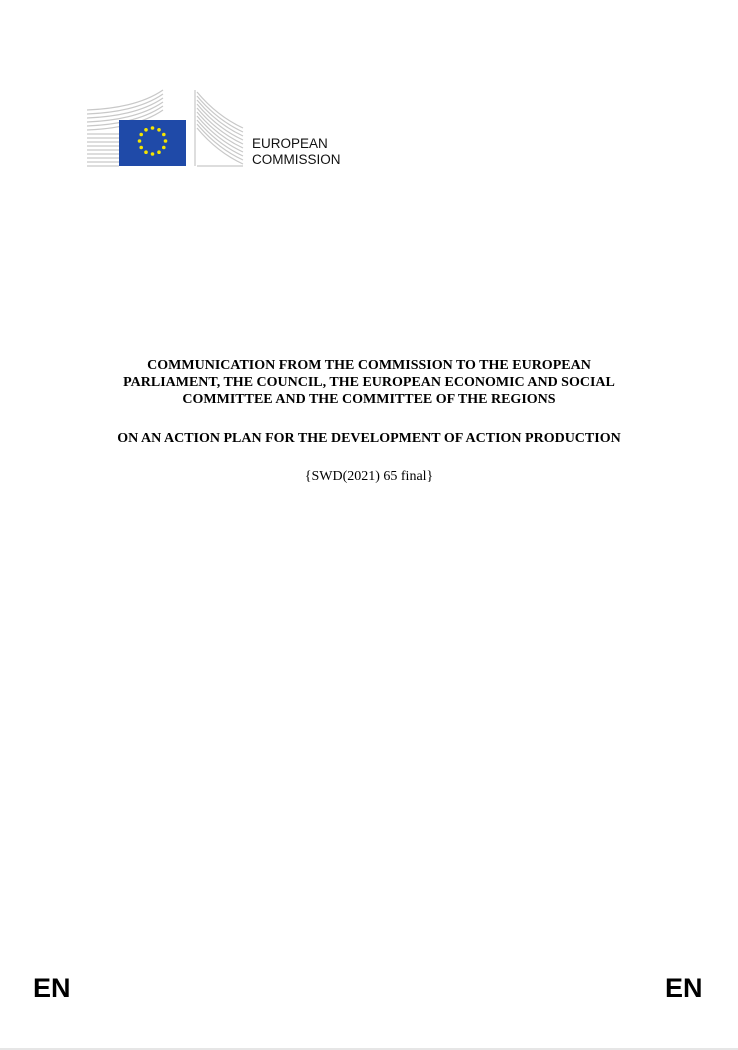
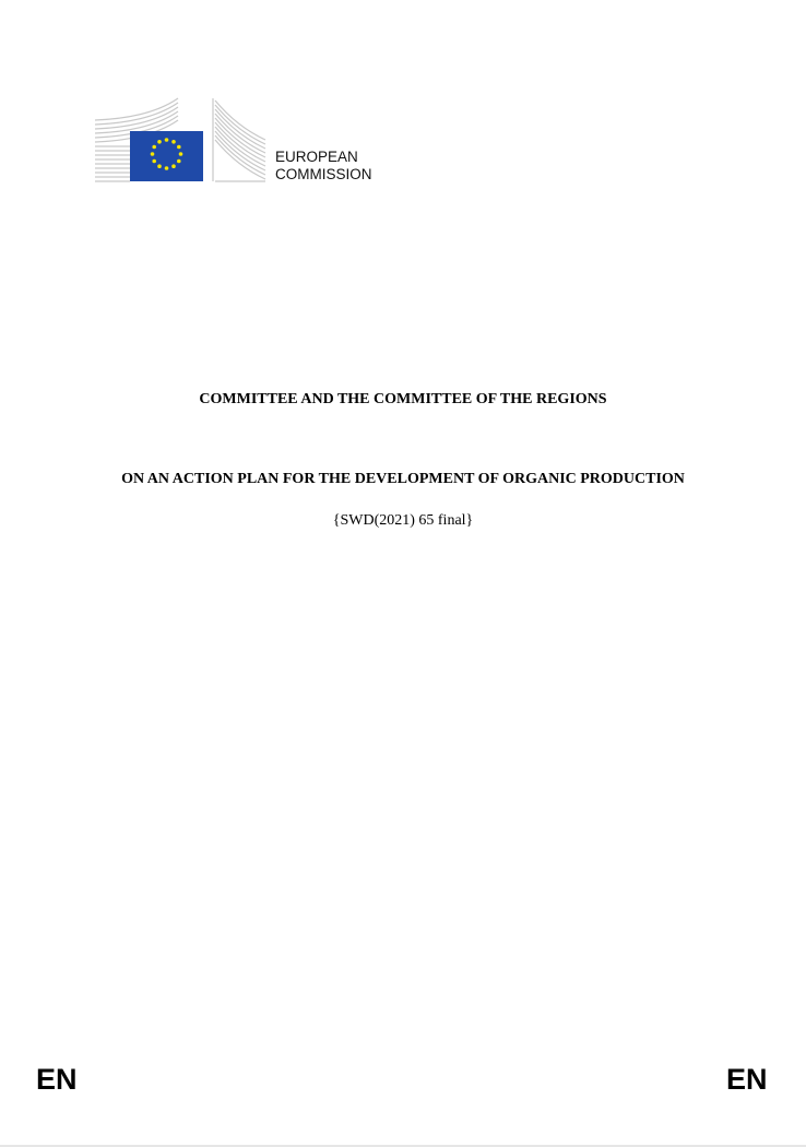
  EUROPEAN
  COMMISSION
- COMMUNICATION FROM THE COMMISSION TO THE EUROPEAN
- PARLIAMENT, THE COUNCIL, THE EUROPEAN ECONOMIC AND SOCIAL
  COMMITTEE AND THE COMMITTEE OF THE REGIONS
- ON AN ACTION PLAN FOR THE DEVELOPMENT OF ACTION PRODUCTION
+ ON AN ACTION PLAN FOR THE DEVELOPMENT OF ORGANIC PRODUCTION
  {SWD(2021) 65 final}
  EN
  EN
